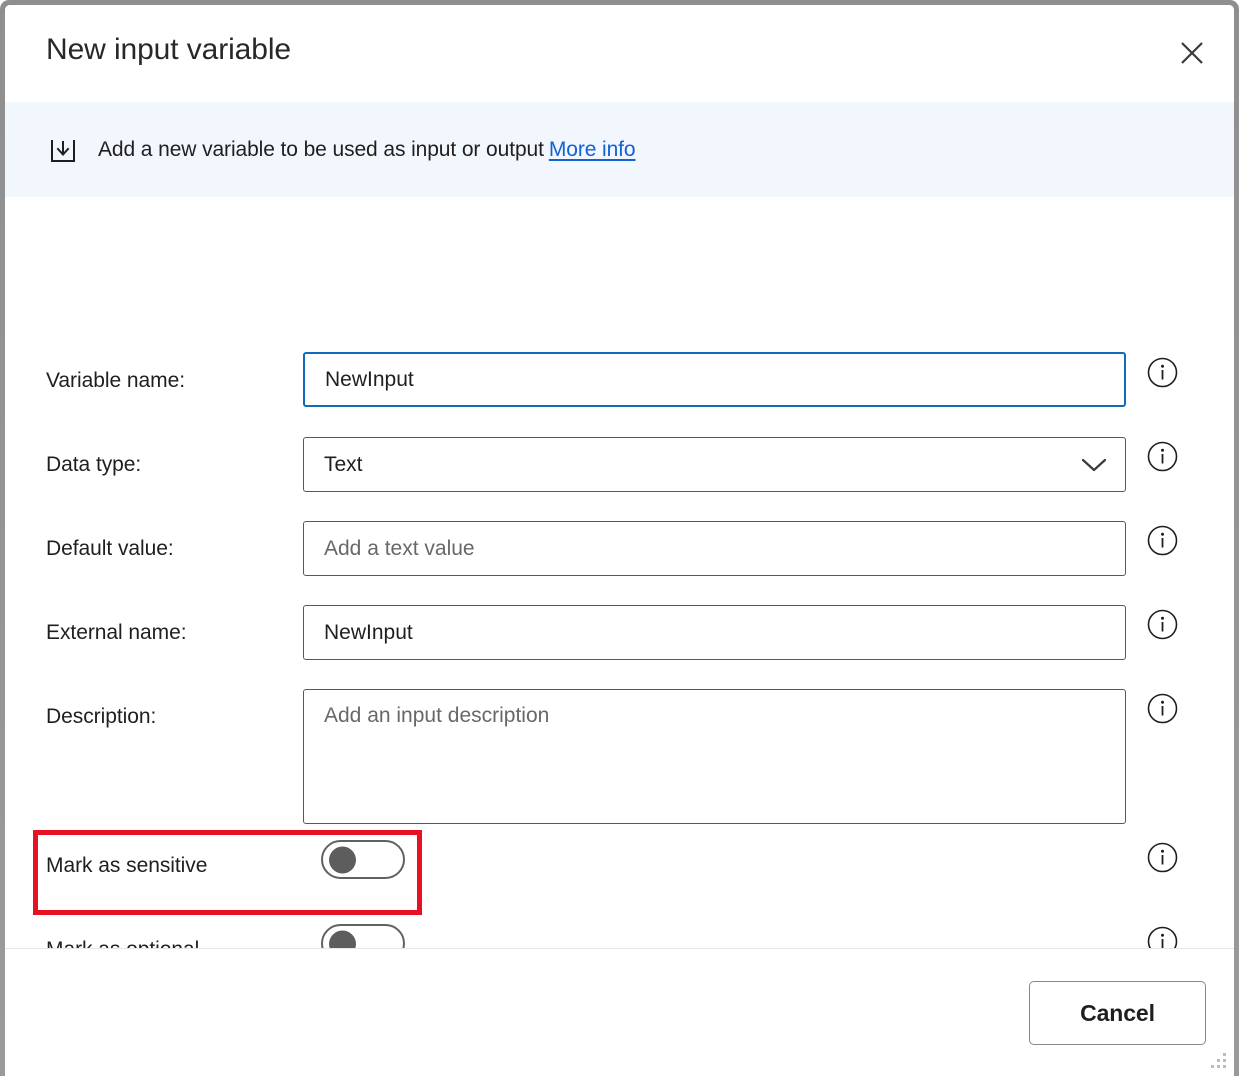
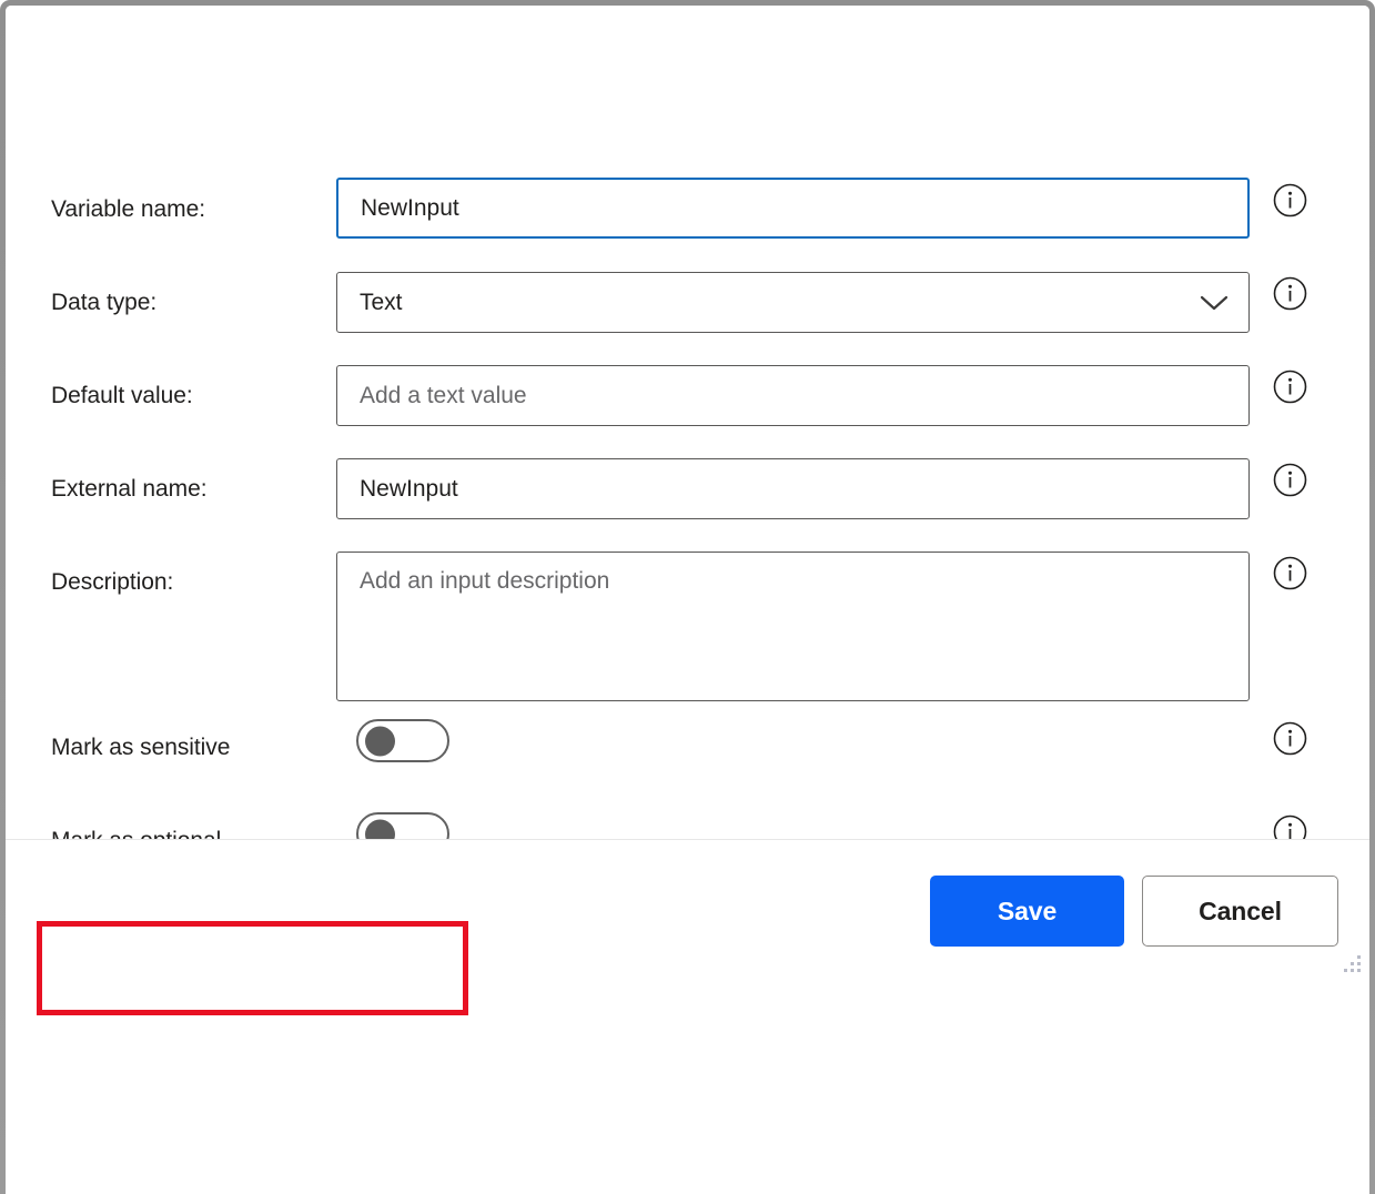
- New input variable
- Add a new variable to be used as input or output More info
  Variable name:
  NewInput
  Data type:
  Text
  Default value:
  Add a text value
  External name:
  NewInput
  Description:
  Add an input description
  Mark as sensitive
+ Save
  Cancel
